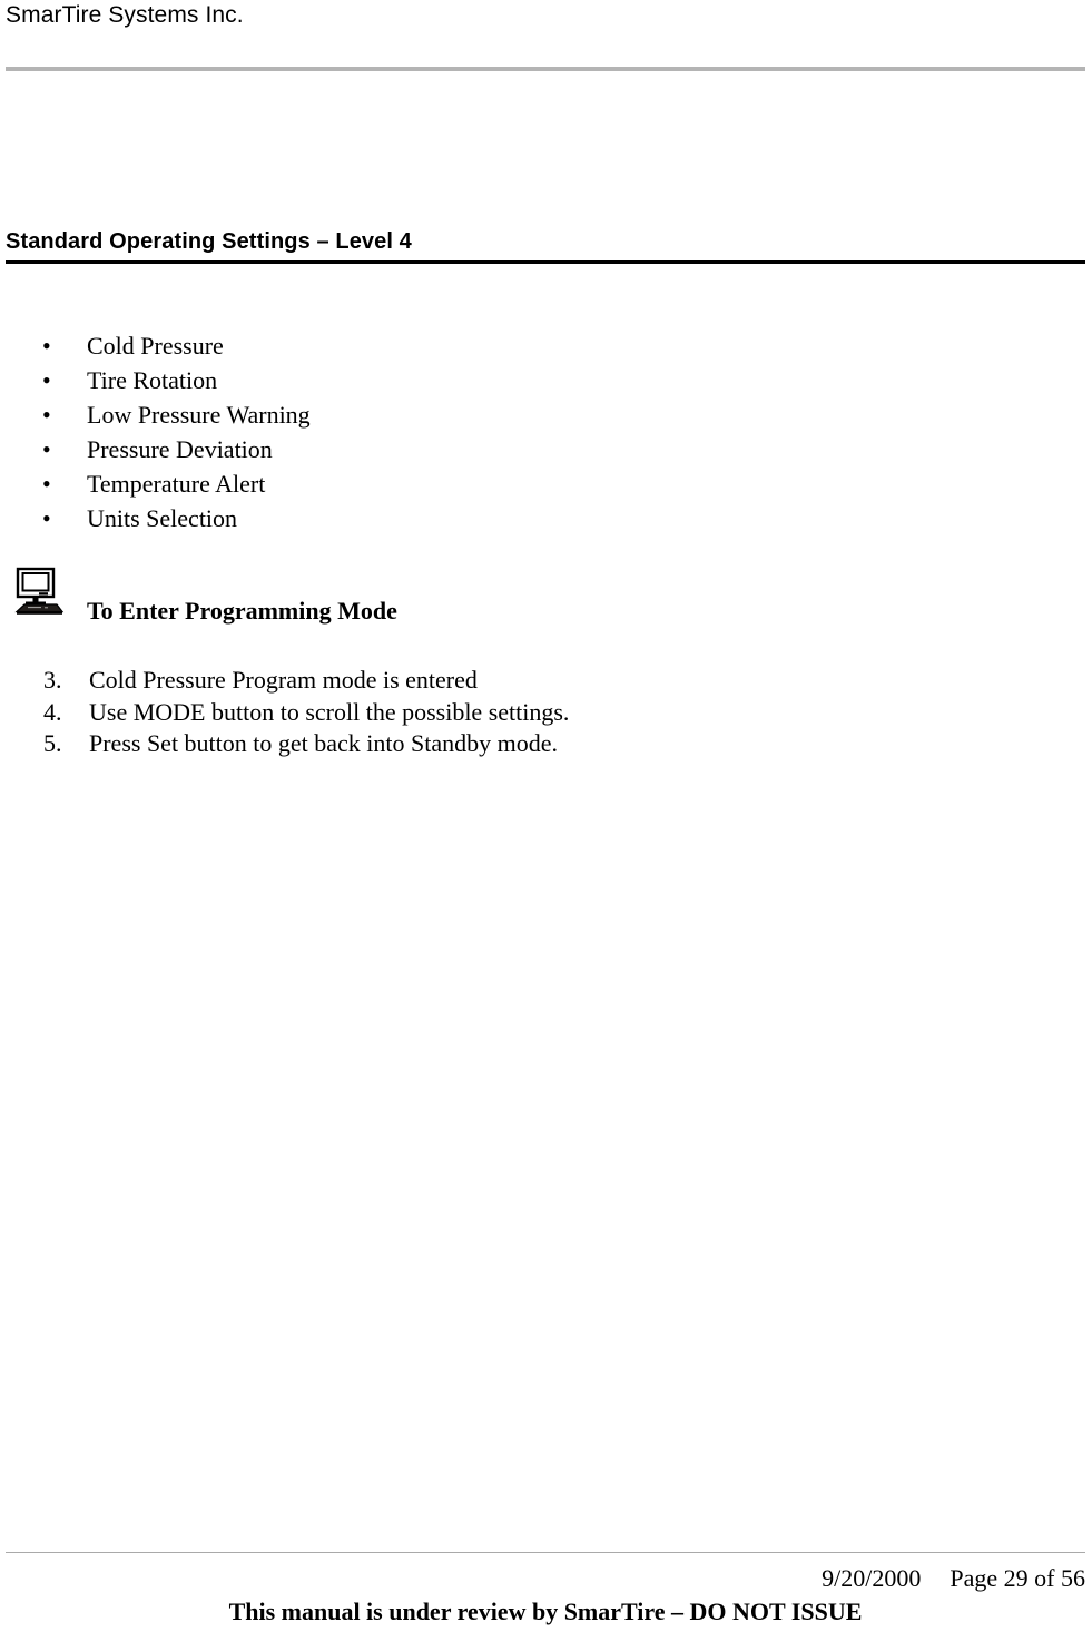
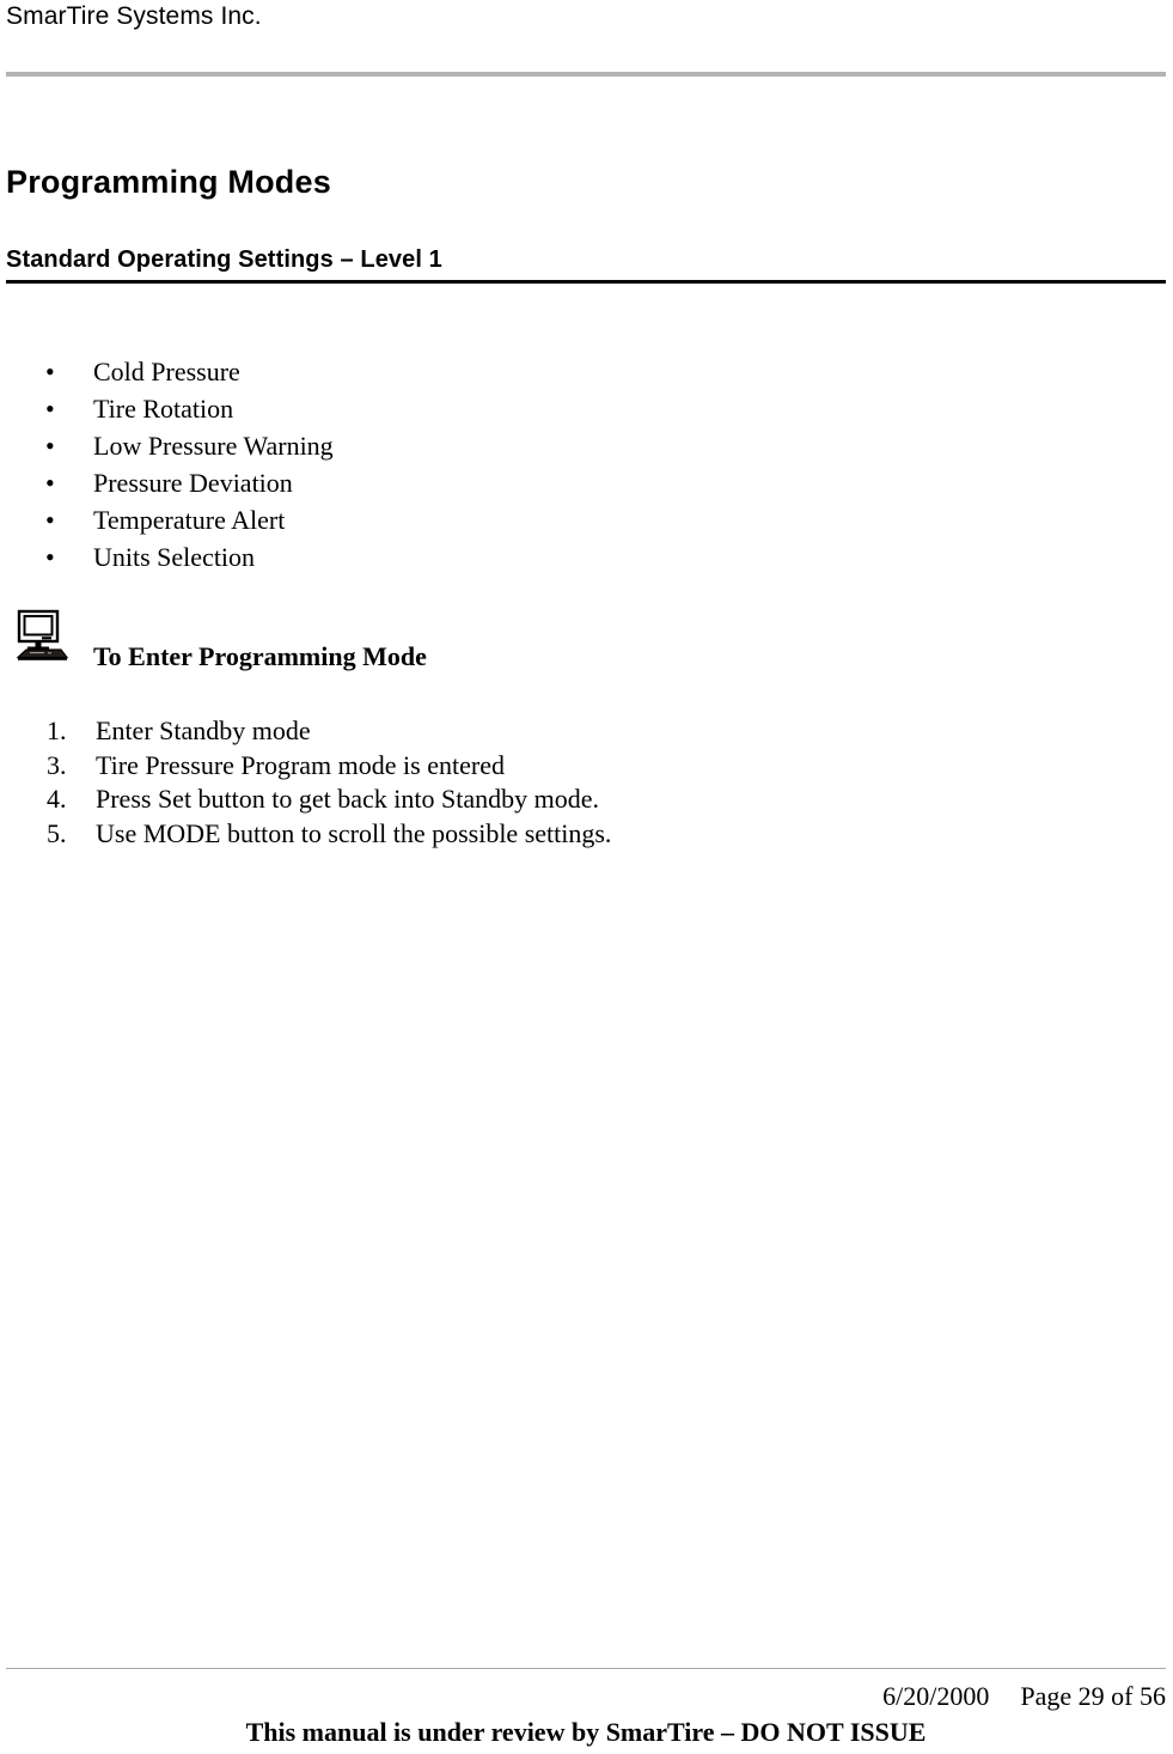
  SmarTire Systems Inc.
+ Programming Modes
- Standard Operating Settings – Level 4
+ Standard Operating Settings – Level 1
  •
  Cold Pressure
  •
  Tire Rotation
  •
  Low Pressure Warning
  •
  Pressure Deviation
  •
  Temperature Alert
  •
  Units Selection
  To Enter Programming Mode
+ 1.
+ Enter Standby mode
  3.
- Cold Pressure Program mode is entered
+ Tire Pressure Program mode is entered
  4.
- Use MODE button to scroll the possible settings.
+ Press Set button to get back into Standby mode.
  5.
- Press Set button to get back into Standby mode.
+ Use MODE button to scroll the possible settings.
- 9/20/2000 Page 29 of 56
+ 6/20/2000 Page 29 of 56
  This manual is under review by SmarTire – DO NOT ISSUE
